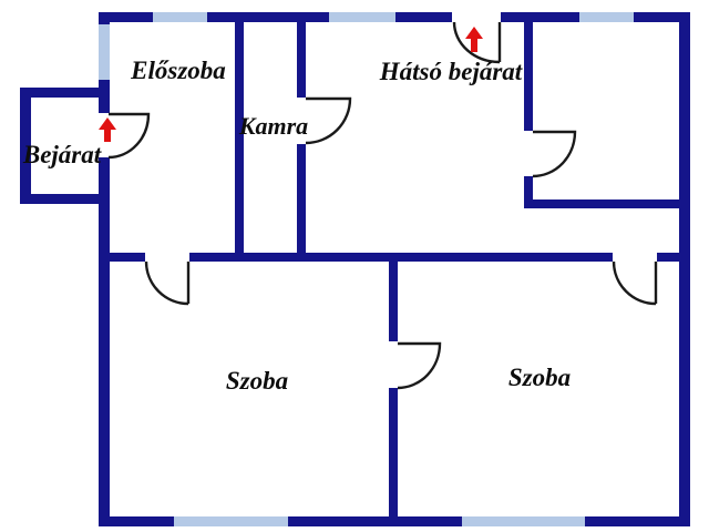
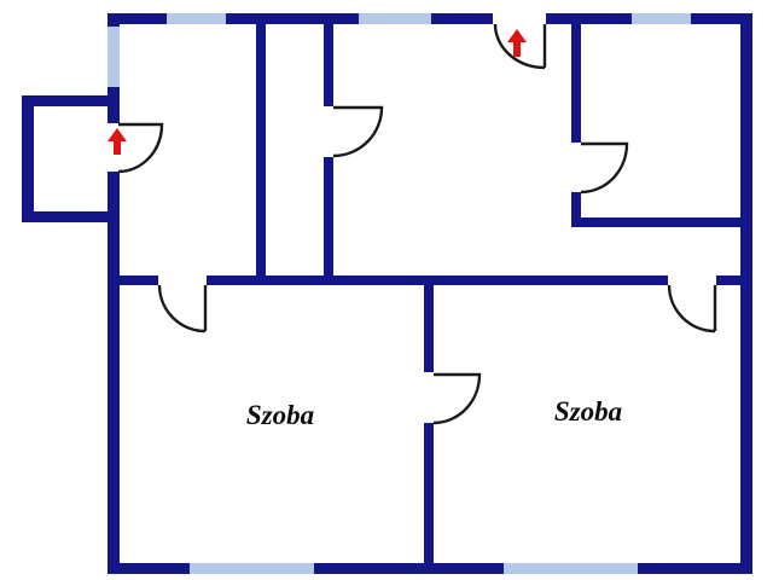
- Előszoba
- Kamra
- Hátsó bejárat
- Bejárat
  Szoba
  Szoba
